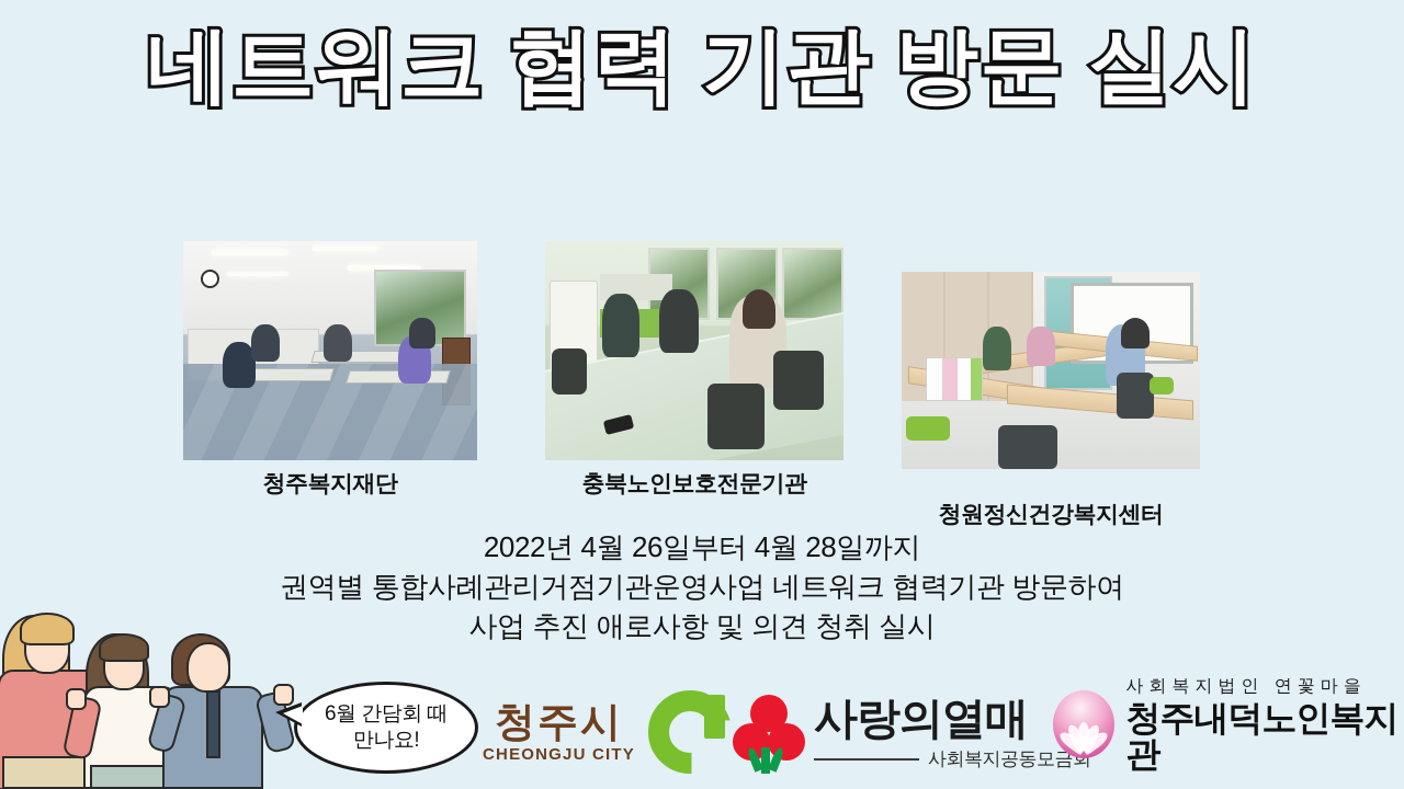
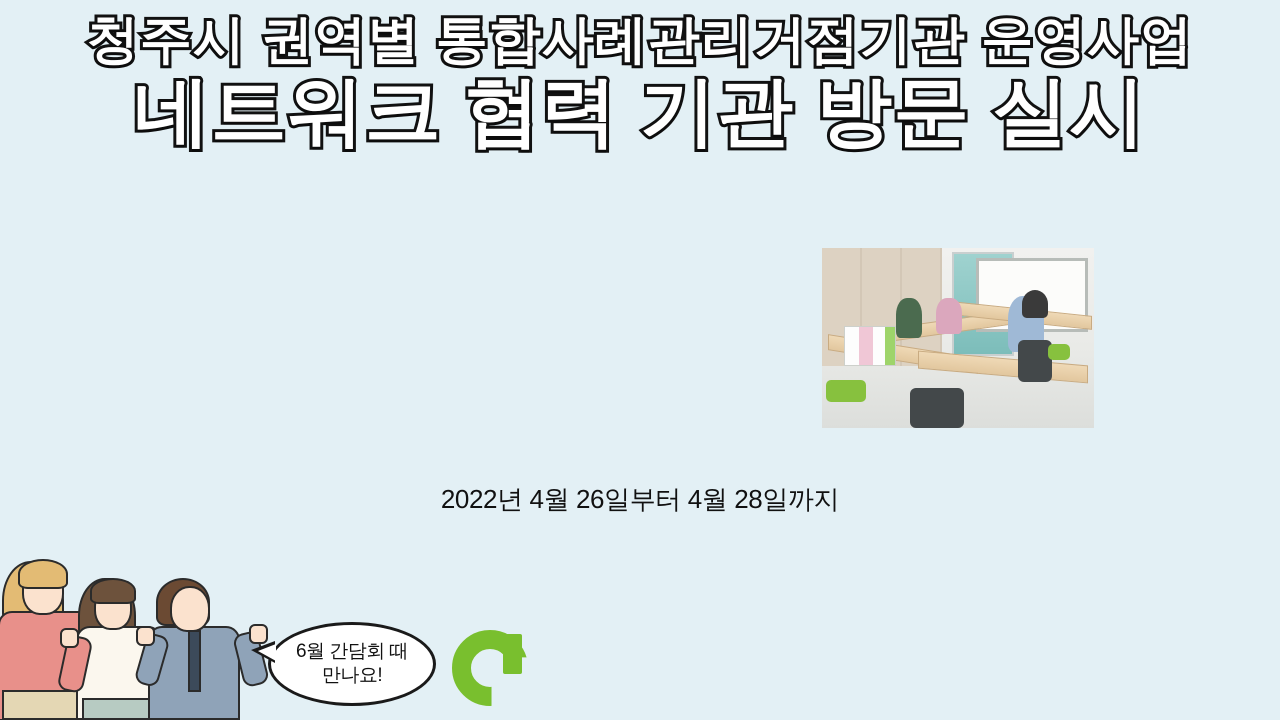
+ 청주시 권역별 통합사례관리거점기관 운영사업
  네트워크 협력 기관 방문 실시
- 청주복지재단
- 충북노인보호전문기관
- 청원정신건강복지센터
  2022년 4월 26일부터 4월 28일까지
- 권역별 통합사례관리거점기관운영사업 네트워크 협력기관 방문하여
- 사업 추진 애로사항 및 의견 청취 실시
  6월 간담회 때
  만나요!
- 청주시
- CHEONGJU CITY
- 사랑의열매
- 사회복지공동모금회
- 사회복지법인 연꽃마을
- 청주내덕노인복지관
